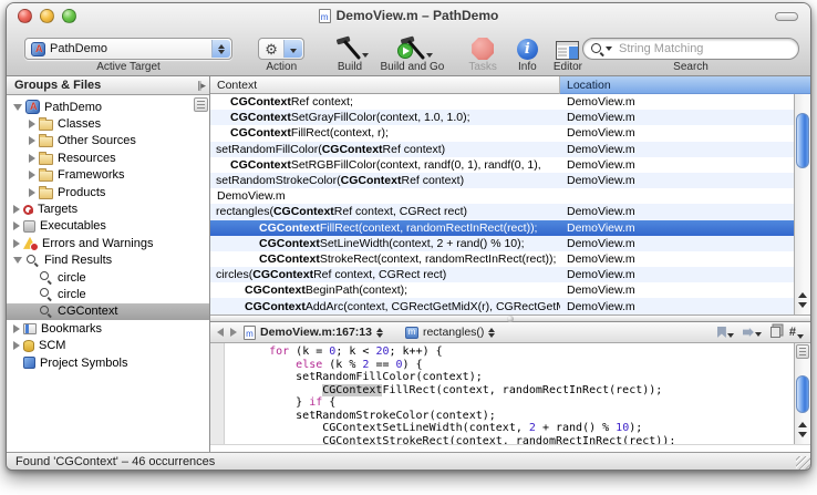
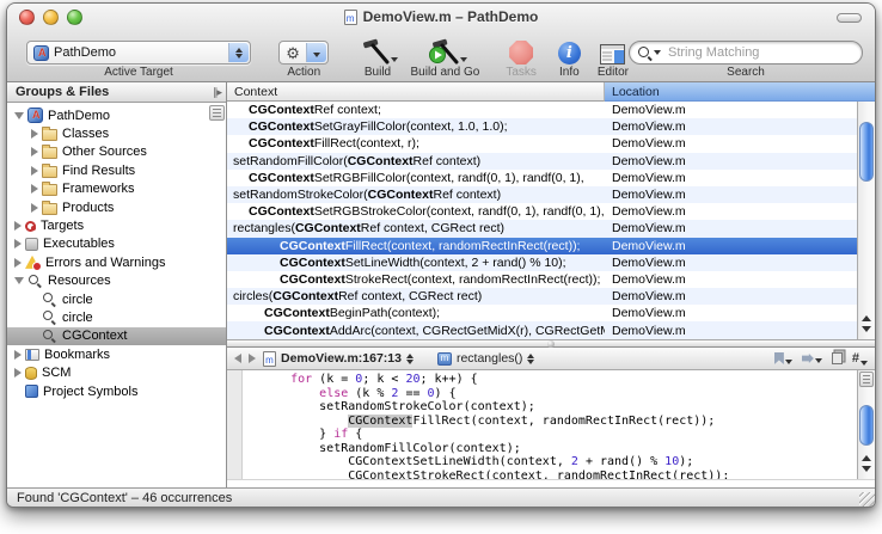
  m
  DemoView.m – PathDemo
  PathDemo
  Active Target
  ⚙
  Action
  Build
  Build and Go
  Tasks
  i
  Info
  Editor
  String Matching
  Search
  Groups & Files
  ∥▸
  PathDemo
  Classes
  Other Sources
- Resources
+ Find Results
  Frameworks
  Products
  Targets
  Executables
  Errors and Warnings
- Find Results
+ Resources
  circle
  circle
  CGContext
  Bookmarks
  SCM
  Project Symbols
  Context
  Location
  CGContextRef context;
  DemoView.m
  CGContextSetGrayFillColor(context, 1.0, 1.0);
  DemoView.m
  CGContextFillRect(context, r);
  DemoView.m
  setRandomFillColor(CGContextRef context)
  DemoView.m
  CGContextSetRGBFillColor(context, randf(0, 1), randf(0, 1),
  DemoView.m
  setRandomStrokeColor(CGContextRef context)
  DemoView.m
+ CGContextSetRGBStrokeColor(context, randf(0, 1), randf(0, 1),
  DemoView.m
  rectangles(CGContextRef context, CGRect rect)
  DemoView.m
  CGContextFillRect(context, randomRectInRect(rect));
  DemoView.m
  CGContextSetLineWidth(context, 2 + rand() % 10);
  DemoView.m
  CGContextStrokeRect(context, randomRectInRect(rect));
  DemoView.m
  circles(CGContextRef context, CGRect rect)
  DemoView.m
  CGContextBeginPath(context);
  DemoView.m
  CGContextAddArc(context, CGRectGetMidX(r), CGRectGet
  DemoView.m
  m
  DemoView.m:167:13
  m
  rectangles()
  #
  for (k = 0; k < 20; k++) {
  else (k % 2 == 0) {
- setRandomFillColor(context);
+ setRandomStrokeColor(context);
  CGContextFillRect(context, randomRectInRect(rect));
  } if {
- setRandomStrokeColor(context);
+ setRandomFillColor(context);
  CGContextSetLineWidth(context, 2 + rand() % 10);
  CGContextStrokeRect(context, randomRectInRect(rect));
  Found 'CGContext' – 46 occurrences
